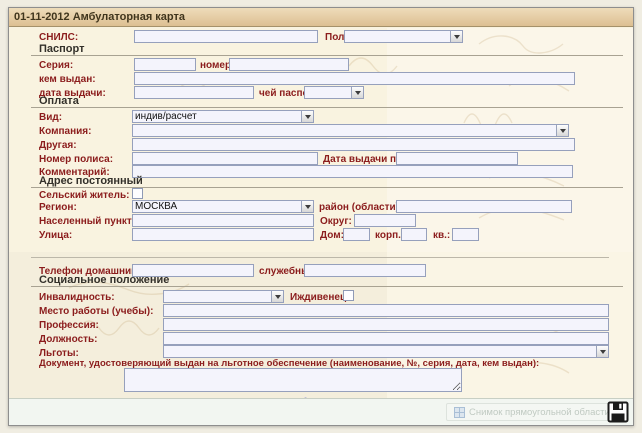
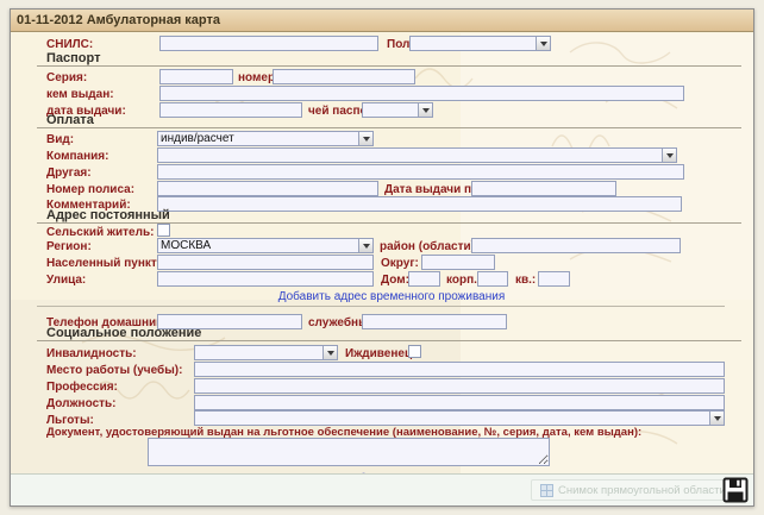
  01-11-2012 Амбулаторная карта
  СНИЛС:
  Пол
  Паспорт
  Серия:
  кем выдан:
  дата выдачи:
  Оплата
  Вид:
  индив/расчет
  Компания:
  Другая:
  Номер полиса:
  Комментарий:
  Адрес постоянный
  Сельский житель:
  Регион:
  МОСКВА
  район (области
  Населенный пункт
  Округ:
  Улица:
  Дом
  корп.
  кв.:
+ Добавить адрес временного проживания
  Телефон домашни
  служебн
  Социальное положение
  Инвалидность:
  Иждивене
  Место работы (учебы):
  Профессия:
  Должность:
  Льготы:
  Документ, удостоверяющий выдан на льготное обеспечение (наименование, №, серия, дата, кем выдан):
  Снимок прямоугольной области
